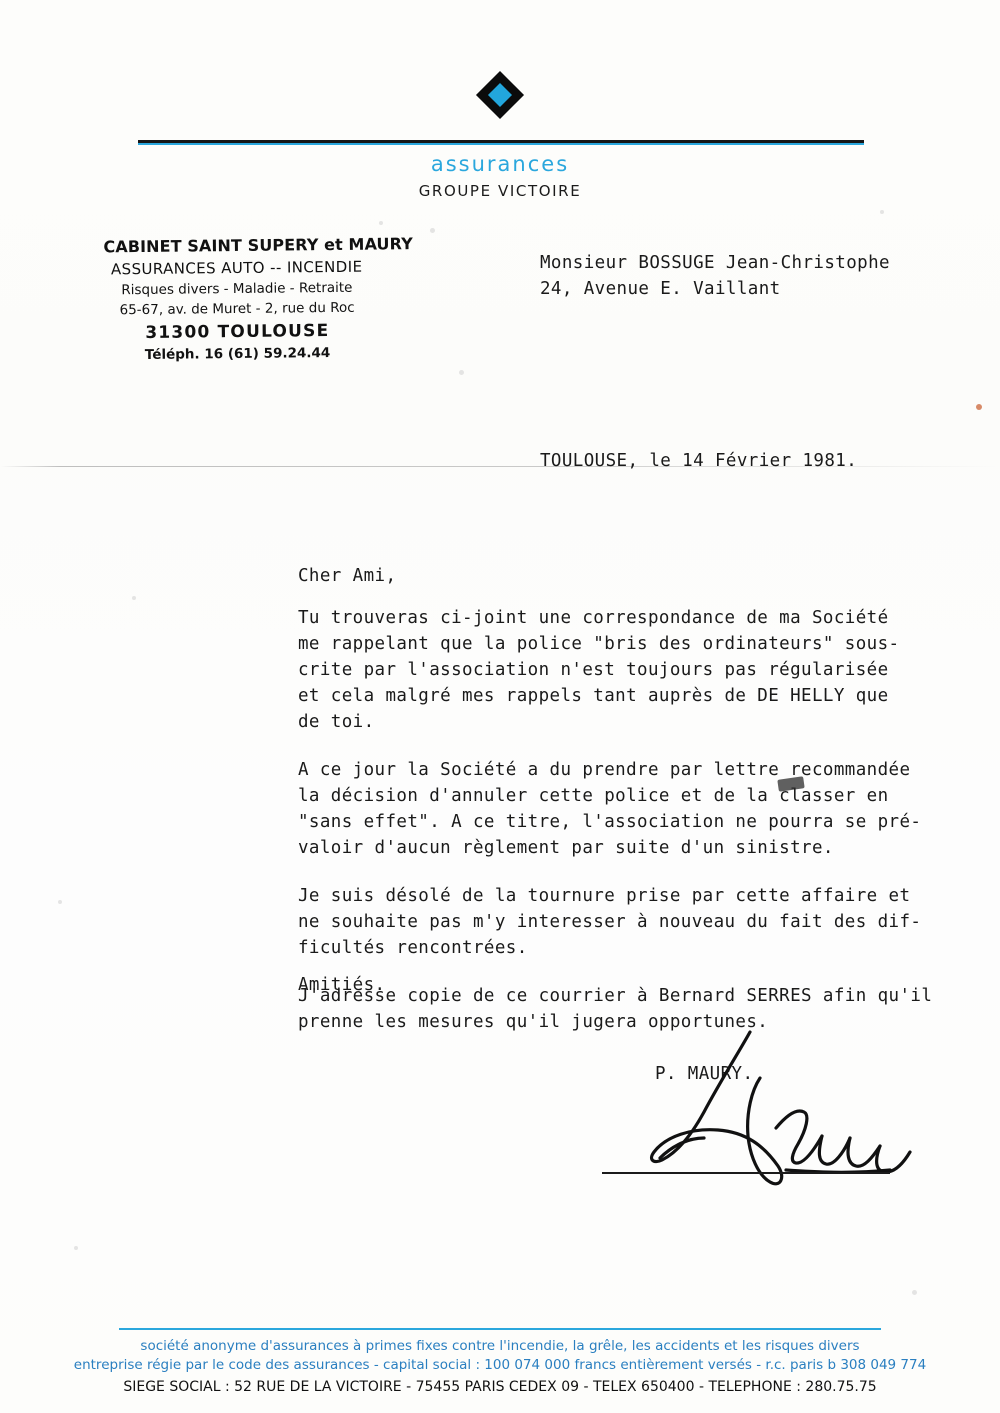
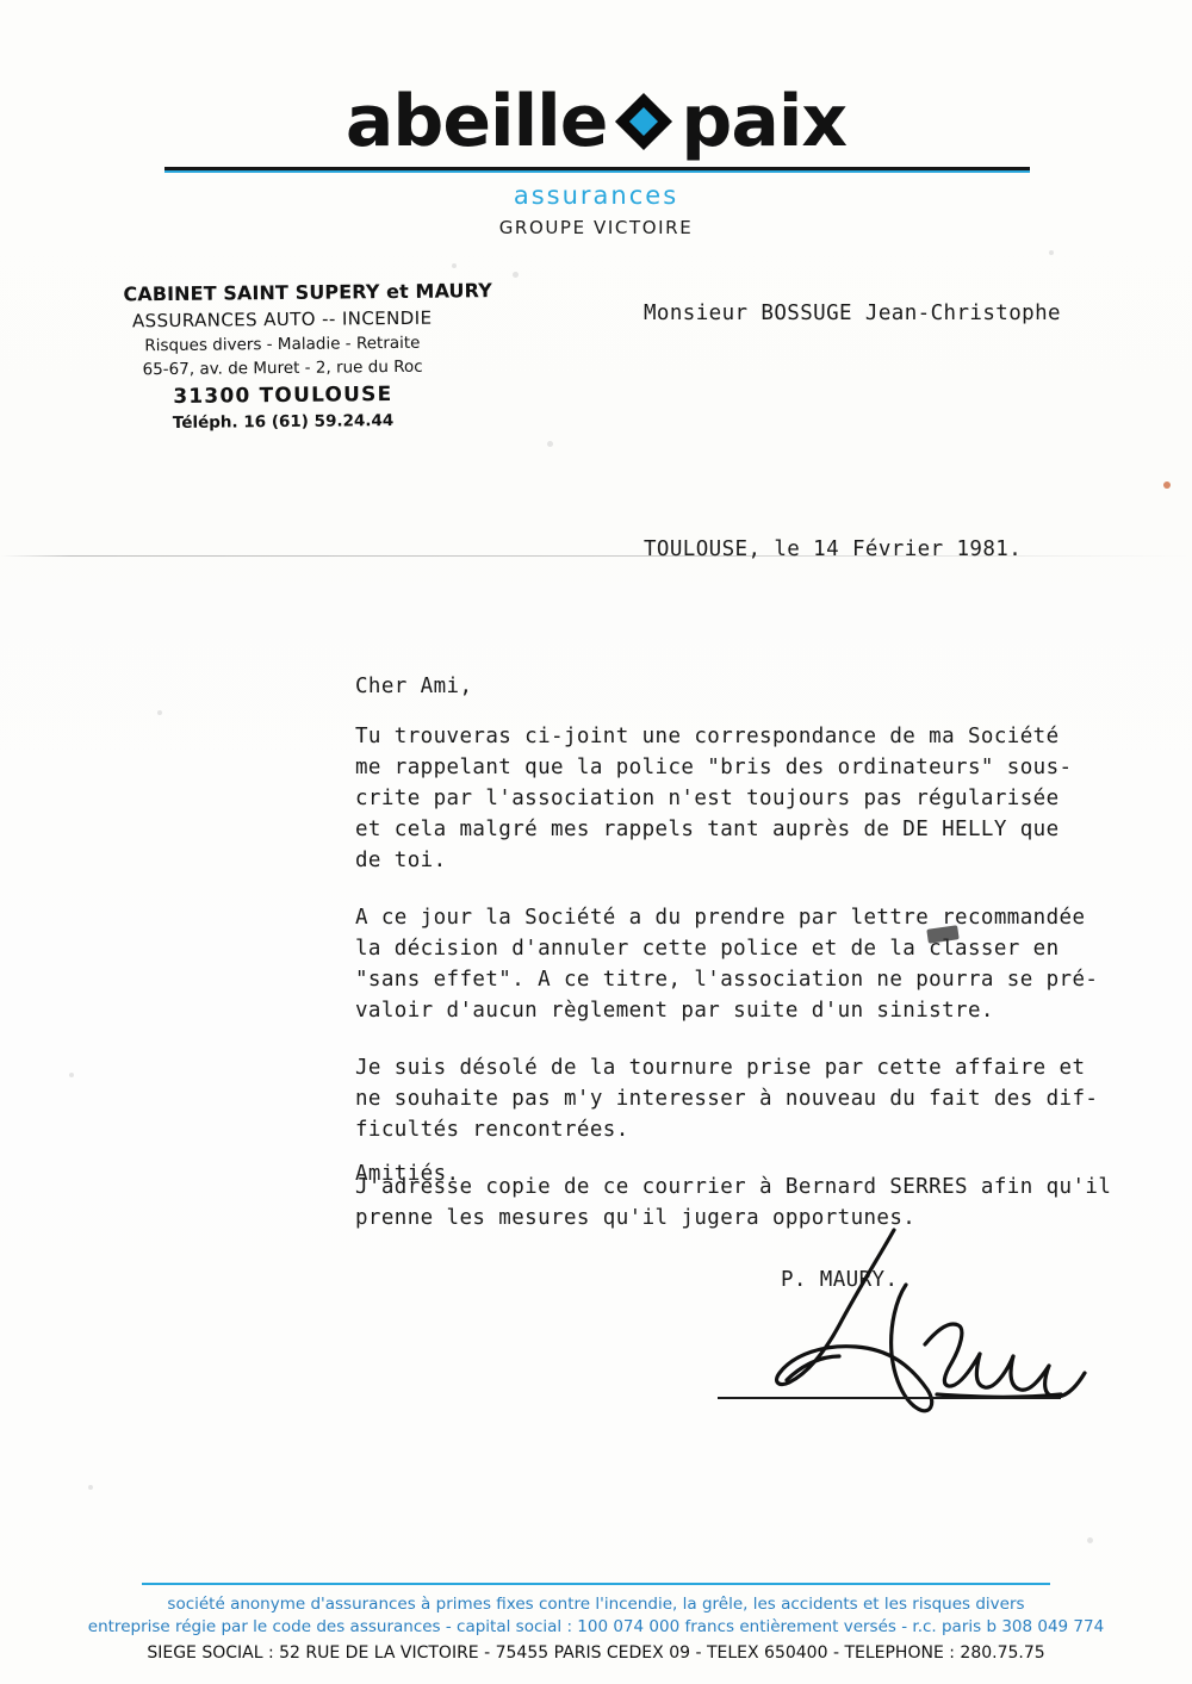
+ abeille
+ paix
  assurances
  GROUPE VICTOIRE
  CABINET SAINT SUPERY et MAURY
  ASSURANCES AUTO -- INCENDIE
  Risques divers - Maladie - Retraite
  65-67, av. de Muret - 2, rue du Roc
  31300 TOULOUSE
  Téléph. 16 (61) 59.24.44
  Monsieur BOSSUGE Jean-Christophe
- 24, Avenue E. Vaillant
  TOULOUSE, le 14 Février 1981.
  Cher Ami,
  Tu trouveras ci-joint une correspondance de ma Société
  me rappelant que la police "bris des ordinateurs" sous-
  crite par l'association n'est toujours pas régularisée
  et cela malgré mes rappels tant auprès de DE HELLY que
  de toi.
  A ce jour la Société a du prendre par lettre recommandée
  la décision d'annuler cette police et de la classer en
  "sans effet". A ce titre, l'association ne pourra se pré-
  valoir d'aucun règlement par suite d'un sinistre.
  Je suis désolé de la tournure prise par cette affaire et
  ne souhaite pas m'y interesser à nouveau du fait des dif-
  ficultés rencontrées.
  J'adresse copie de ce courrier à Bernard SERRES afin qu'il
  prenne les mesures qu'il jugera opportunes.
  Amitiés.
  P. MAUY.
  société anonyme d'assurances à primes fixes contre l'incendie, la grêle, les accidents et les risques divers
  entreprise régie par le code des assurances - capital social : 100 074 000 francs entièrement versés - r.c. paris b 308 049 774
  SIEGE SOCIAL : 52 RUE DE LA VICTOIRE - 75455 PARIS CEDEX 09 - TELEX 650400 - TELEPHONE : 280.75.75
